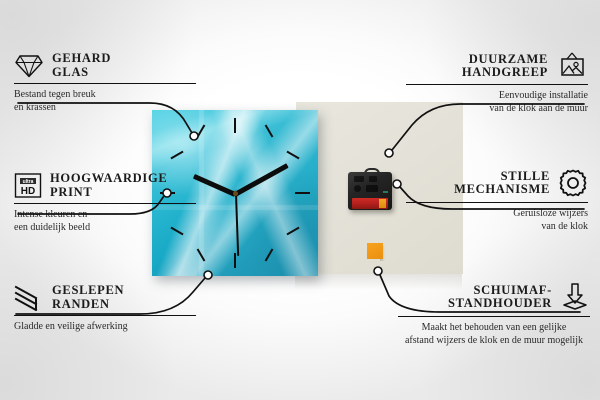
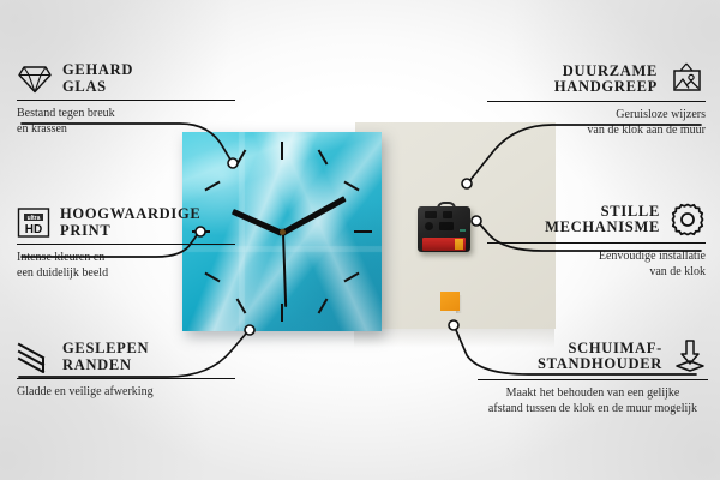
  GEHARD
  GLAS
  Bestand tegen breuk
  en krassen
  HD
  HOOGWAARDIGE
  PRINT
  Intense kleuren en
  een duidelijk beeld
  GESLEPEN
  RANDEN
  Gladde en veilige afwerking
  DUURZAME
  HANDGREEP
- Eenvoudige installatie
+ Geruisloze wijzers
  van de klok aan de muur
  STILLE
  MECHANISME
- Geruisloze wijzers
+ Eenvoudige installatie
  van de klok
  SCHUIMAF-
  STANDHOUDER
  Maakt het behouden van een gelijke
- afstand wijzers de klok en de muur mogelijk
+ afstand tussen de klok en de muur mogelijk
